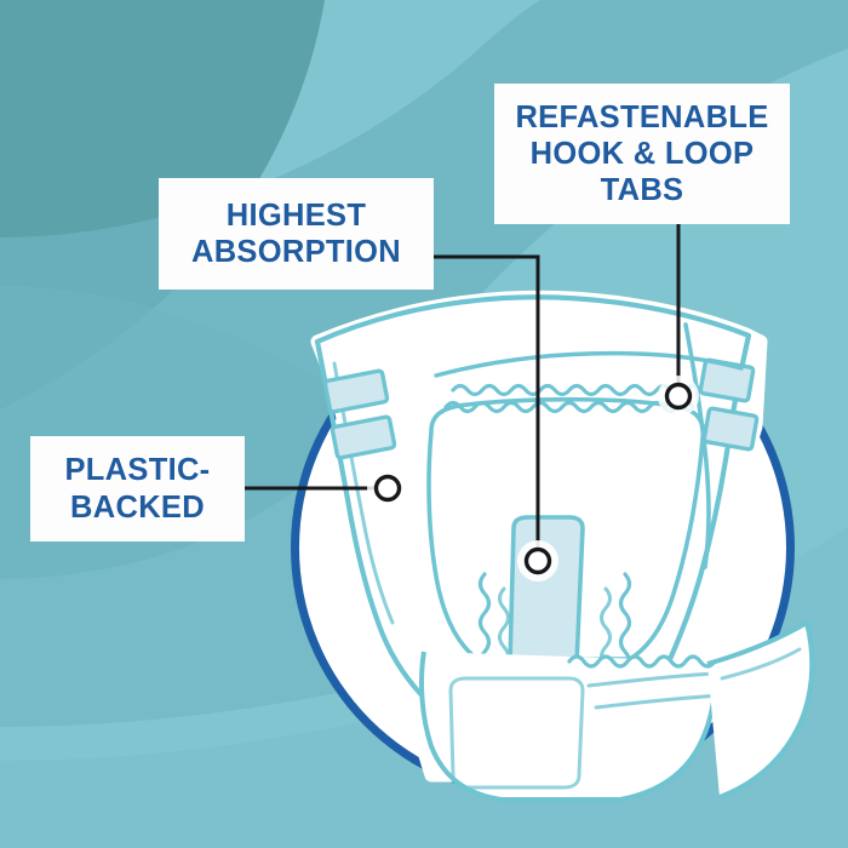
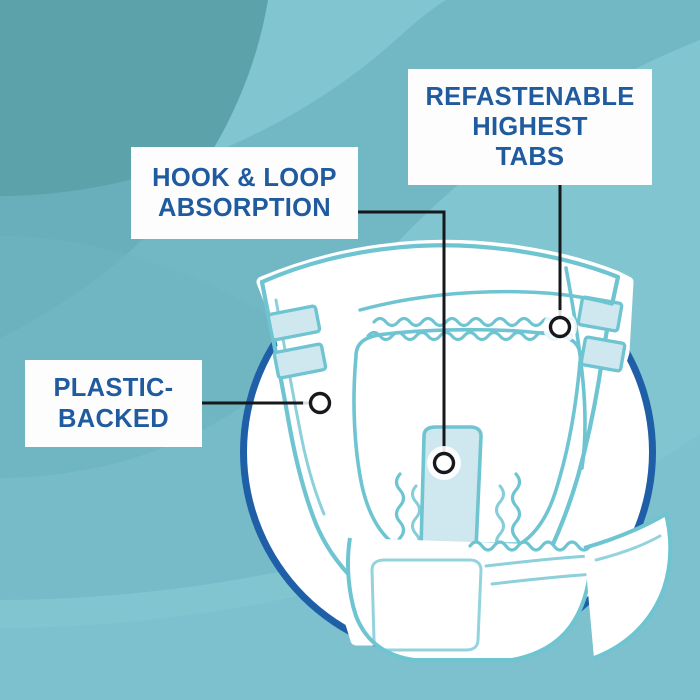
  REFASTENABLE
- HOOK & LOOP
+ HIGHEST
  TABS
- HIGHEST
+ HOOK & LOOP
  ABSORPTION
  PLASTIC-
  BACKED
